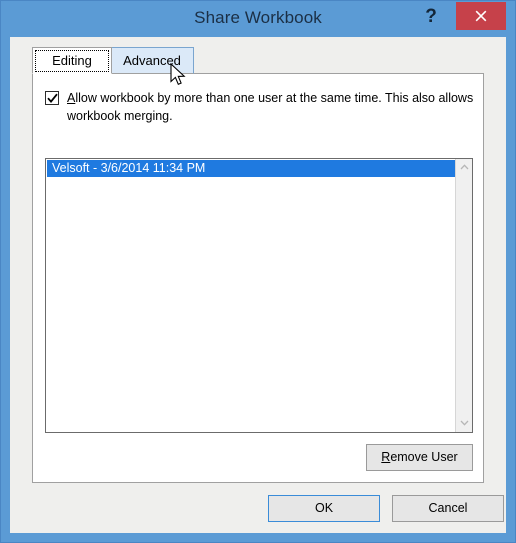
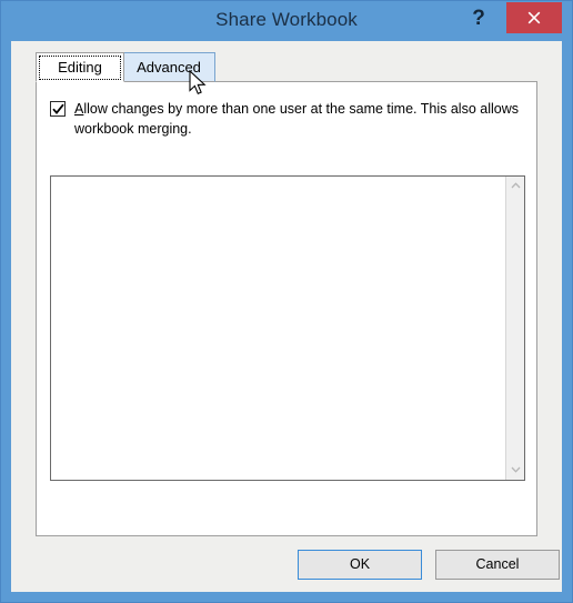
  Share Workbook
  ?
  Editing
  Advanced
- Allow workbook by more than one user at the same time. This also allows workbook merging.
+ Allow changes by more than one user at the same time. This also allows workbook merging.
- Velsoft - 3/6/2014 11:34 PM
- Remove User
  OK
  Cancel
